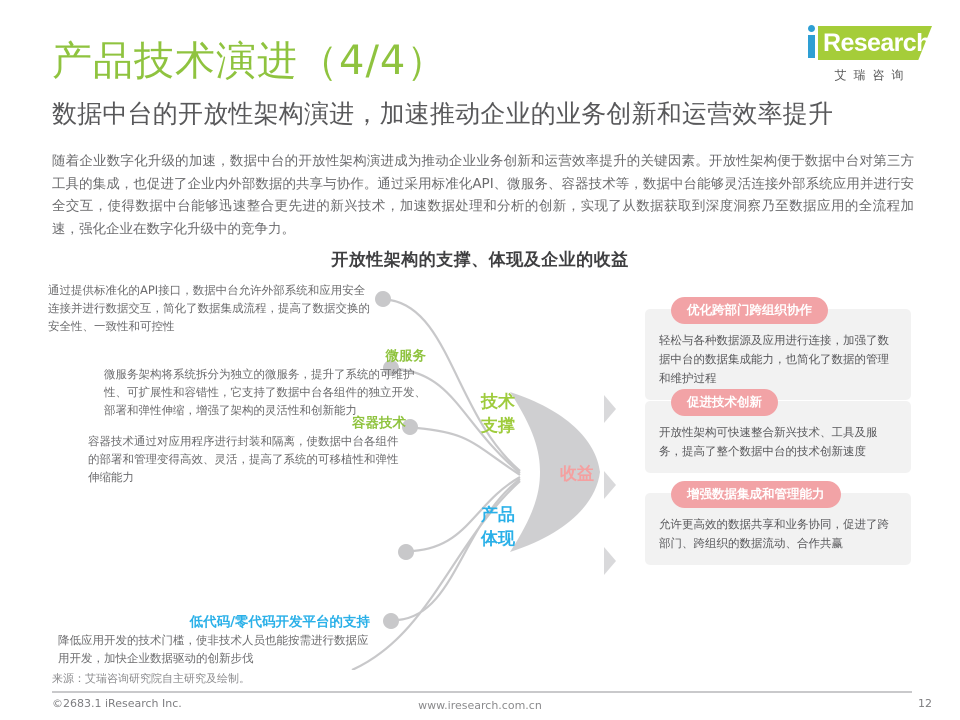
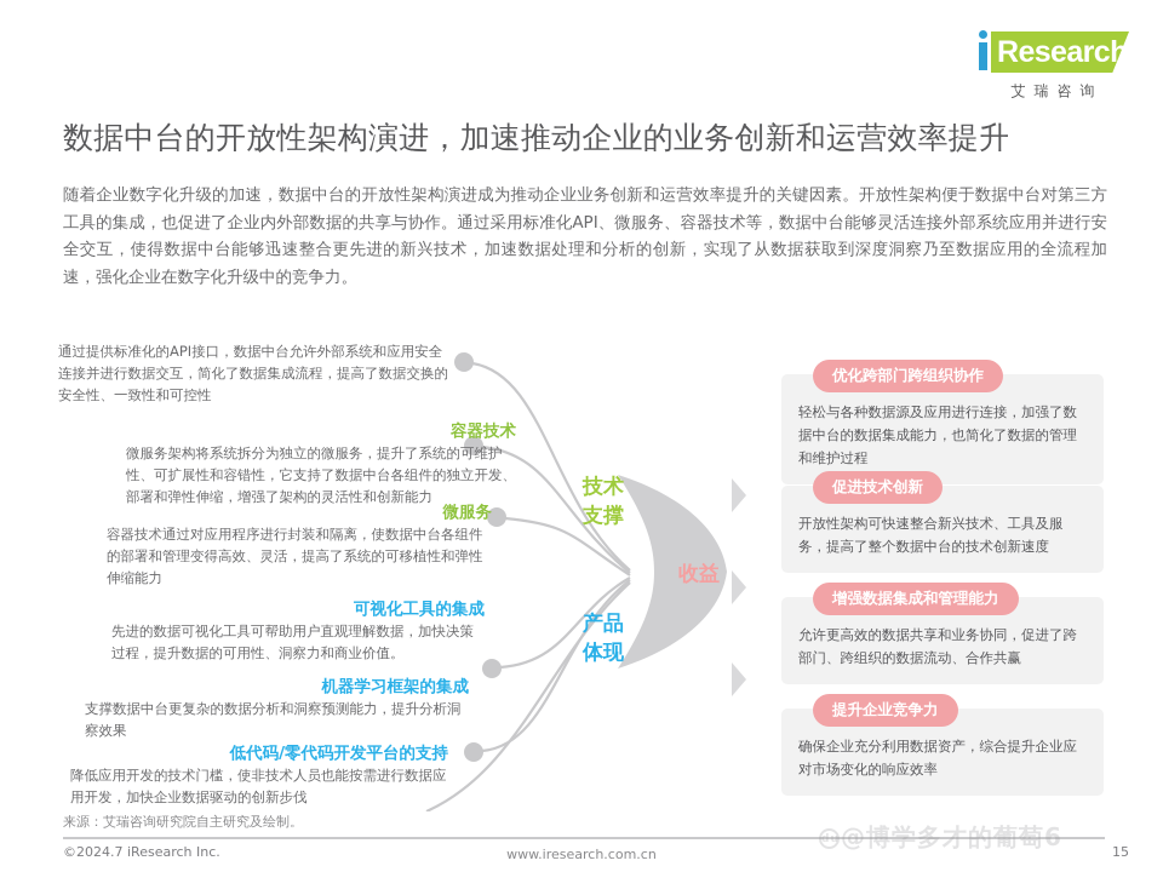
  Research
  艾瑞咨询
- 产品技术演进（4/4）
  数据中台的开放性架构演进，加速推动企业的业务创新和运营效率提升
  随着企业数字化升级的加速，数据中台的开放性架构演进成为推动企业业务创新和运营效率提升的关键因素。开放性架构便于数据中台对第三方工具的集成，也促进了企业内外部数据的共享与协作。通过采用标准化API、微服务、容器技术等，数据中台能够灵活连接外部系统应用并进行安全交互，使得数据中台能够迅速整合更先进的新兴技术，加速数据处理和分析的创新，实现了从数据获取到深度洞察乃至数据应用的全流程加速，强化企业在数字化升级中的竞争力。
- 开放性架构的支撑、体现及企业的收益
  技术
  支撑
  产品
  体现
  收益
  通过提供标准化的API接口，数据中台允许外部系统和应用安全连接并进行数据交互，简化了数据集成流程，提高了数据交换的安全性、一致性和可控性
- 微服务
+ 容器技术
  微服务架构将系统拆分为独立的微服务，提升了系统的可维护性、可扩展性和容错性，它支持了数据中台各组件的独立开发、部署和弹性伸缩，增强了架构的灵活性和创新能力
- 容器技术
+ 微服务
  容器技术通过对应用程序进行封装和隔离，使数据中台各组件的部署和管理变得高效、灵活，提高了系统的可移植性和弹性伸缩能力
+ 可视化工具的集成
+ 先进的数据可视化工具可帮助用户直观理解数据，加快决策过程，提升数据的可用性、洞察力和商业价值。
+ 机器学习框架的集成
+ 支撑数据中台更复杂的数据分析和洞察预测能力，提升分析洞察效果
  低代码/零代码开发平台的支持
  降低应用开发的技术门槛，使非技术人员也能按需进行数据应用开发，加快企业数据驱动的创新步伐
  优化跨部门跨组织协作
  轻松与各种数据源及应用进行连接，加强了数据中台的数据集成能力，也简化了数据的管理和维护过程
  促进技术创新
  开放性架构可快速整合新兴技术、工具及服务，提高了整个数据中台的技术创新速度
  增强数据集成和管理能力
  允许更高效的数据共享和业务协同，促进了跨部门、跨组织的数据流动、合作共赢
+ 提升企业竞争力
+ 确保企业充分利用数据资产，综合提升企业应对市场变化的响应效率
  来源：艾瑞咨询研究院自主研究及绘制。
- ©2683.1 iResearch Inc.
+ ©2024.7 iResearch Inc.
  www.iresearch.com.cn
- 12
+ 15
+ du@博学多才的葡萄6
